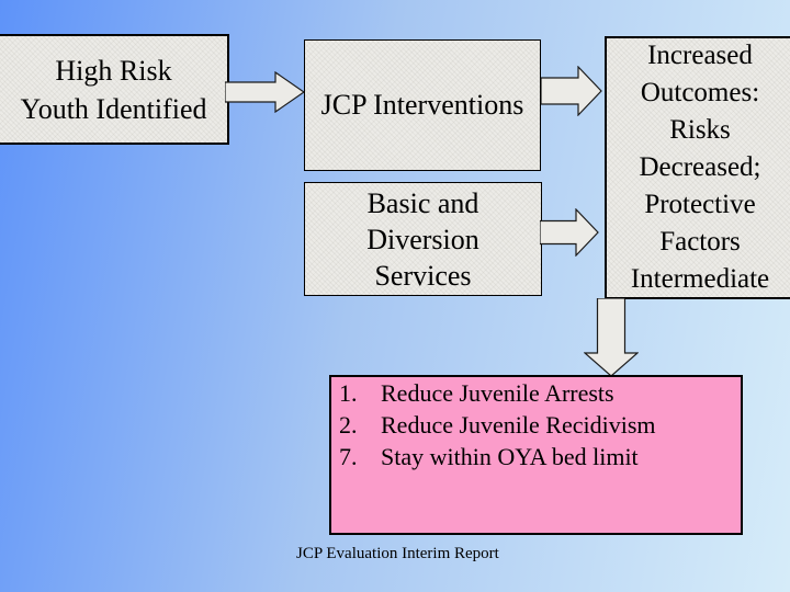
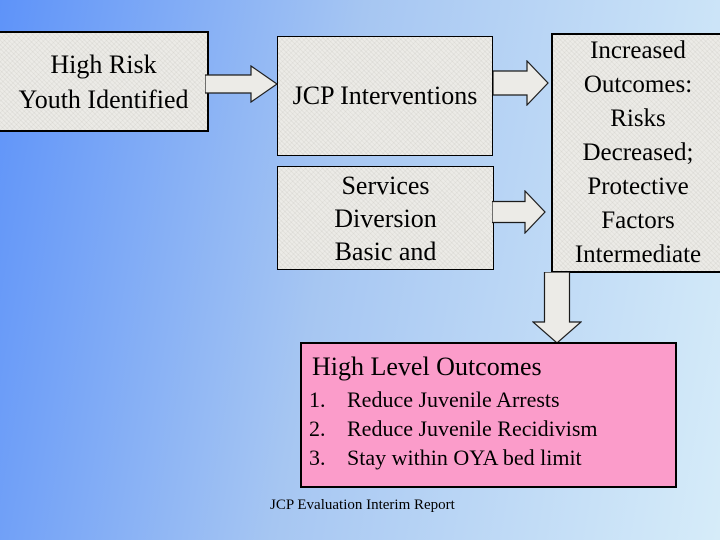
  High Risk
  Youth Identified
  JCP Interventions
- Basic and
+ Services
  Diversion
- Services
+ Basic and
  Increased
  Outcomes:
  Risks
  Decreased;
  Protective
  Factors
  Intermediate
+ High Level Outcomes
  1.
  Reduce Juvenile Arrests
  2.
  Reduce Juvenile Recidivism
- 7.
+ 3.
  Stay within OYA bed limit
  JCP Evaluation Interim Report
